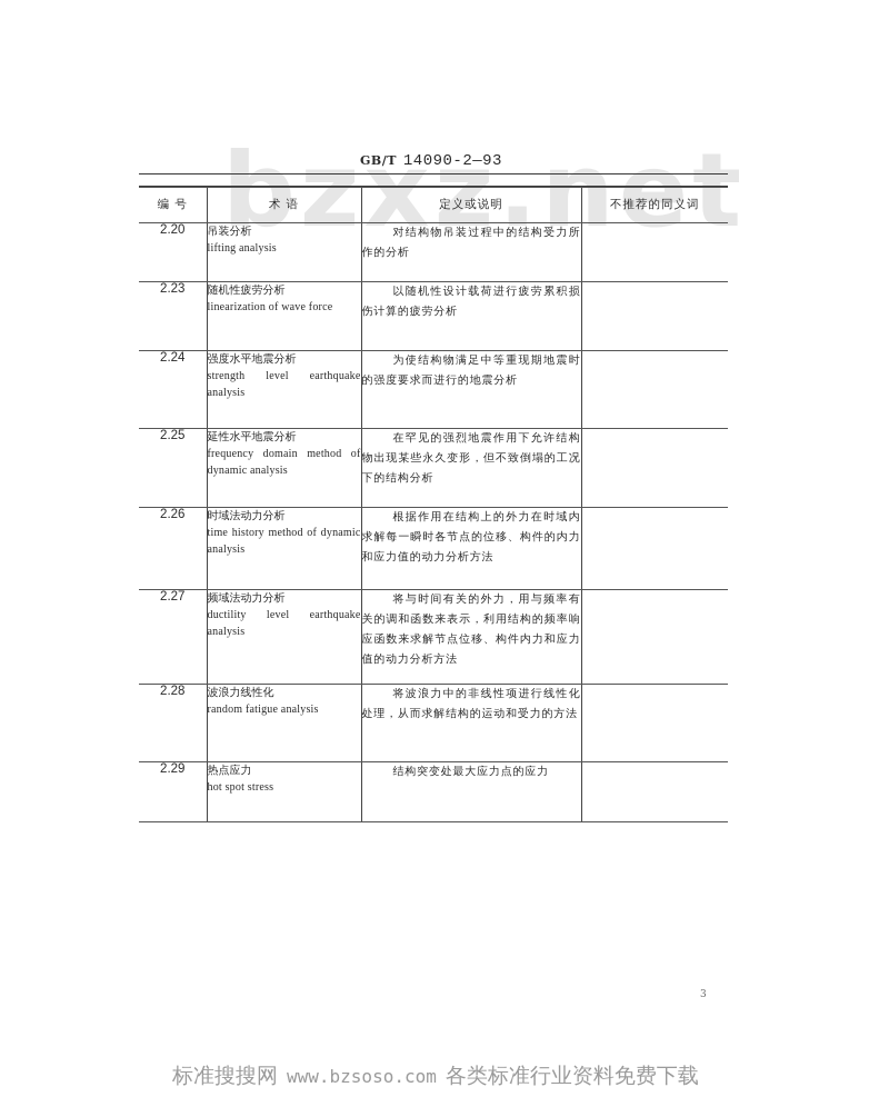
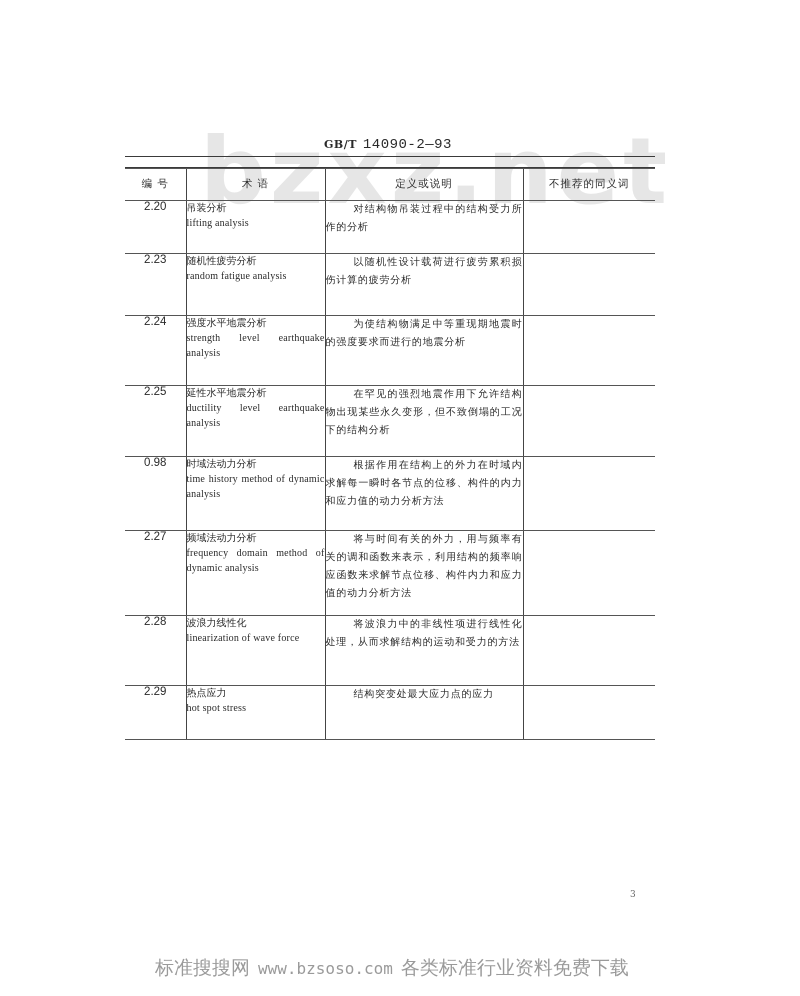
  bzxz.net
  GB/T 14090-2—93
  编 号	术 语	定义或说明	不推荐的同义词
  2.20	吊装分析lifting analysis	对结构物吊装过程中的结构受力所作的分析
- 2.23	随机性疲劳分析linearization of wave force	以随机性设计载荷进行疲劳累积损伤计算的疲劳分析
+ 2.23	随机性疲劳分析random fatigue analysis	以随机性设计载荷进行疲劳累积损伤计算的疲劳分析
  2.24	强度水平地震分析strength level earthquake analysis	为使结构物满足中等重现期地震时的强度要求而进行的地震分析
- 2.25	延性水平地震分析frequency domain method of dynamic analysis	在罕见的强烈地震作用下允许结构物出现某些永久变形，但不致倒塌的工况下的结构分析
+ 2.25	延性水平地震分析ductility level earthquake analysis	在罕见的强烈地震作用下允许结构物出现某些永久变形，但不致倒塌的工况下的结构分析
- 2.26	时域法动力分析time history method of dynamic analysis	根据作用在结构上的外力在时域内求解每一瞬时各节点的位移、构件的内力和应力值的动力分析方法
+ 0.98	时域法动力分析time history method of dynamic analysis	根据作用在结构上的外力在时域内求解每一瞬时各节点的位移、构件的内力和应力值的动力分析方法
- 2.27	频域法动力分析ductility level earthquake analysis	将与时间有关的外力，用与频率有关的调和函数来表示，利用结构的频率响应函数来求解节点位移、构件内力和应力值的动力分析方法
+ 2.27	频域法动力分析frequency domain method of dynamic analysis	将与时间有关的外力，用与频率有关的调和函数来表示，利用结构的频率响应函数来求解节点位移、构件内力和应力值的动力分析方法
- 2.28	波浪力线性化random fatigue analysis	将波浪力中的非线性项进行线性化处理，从而求解结构的运动和受力的方法
+ 2.28	波浪力线性化linearization of wave force	将波浪力中的非线性项进行线性化处理，从而求解结构的运动和受力的方法
  2.29	热点应力hot spot stress	结构突变处最大应力点的应力
  3
  标准搜搜网 www.bzsoso.com 各类标准行业资料免费下载
